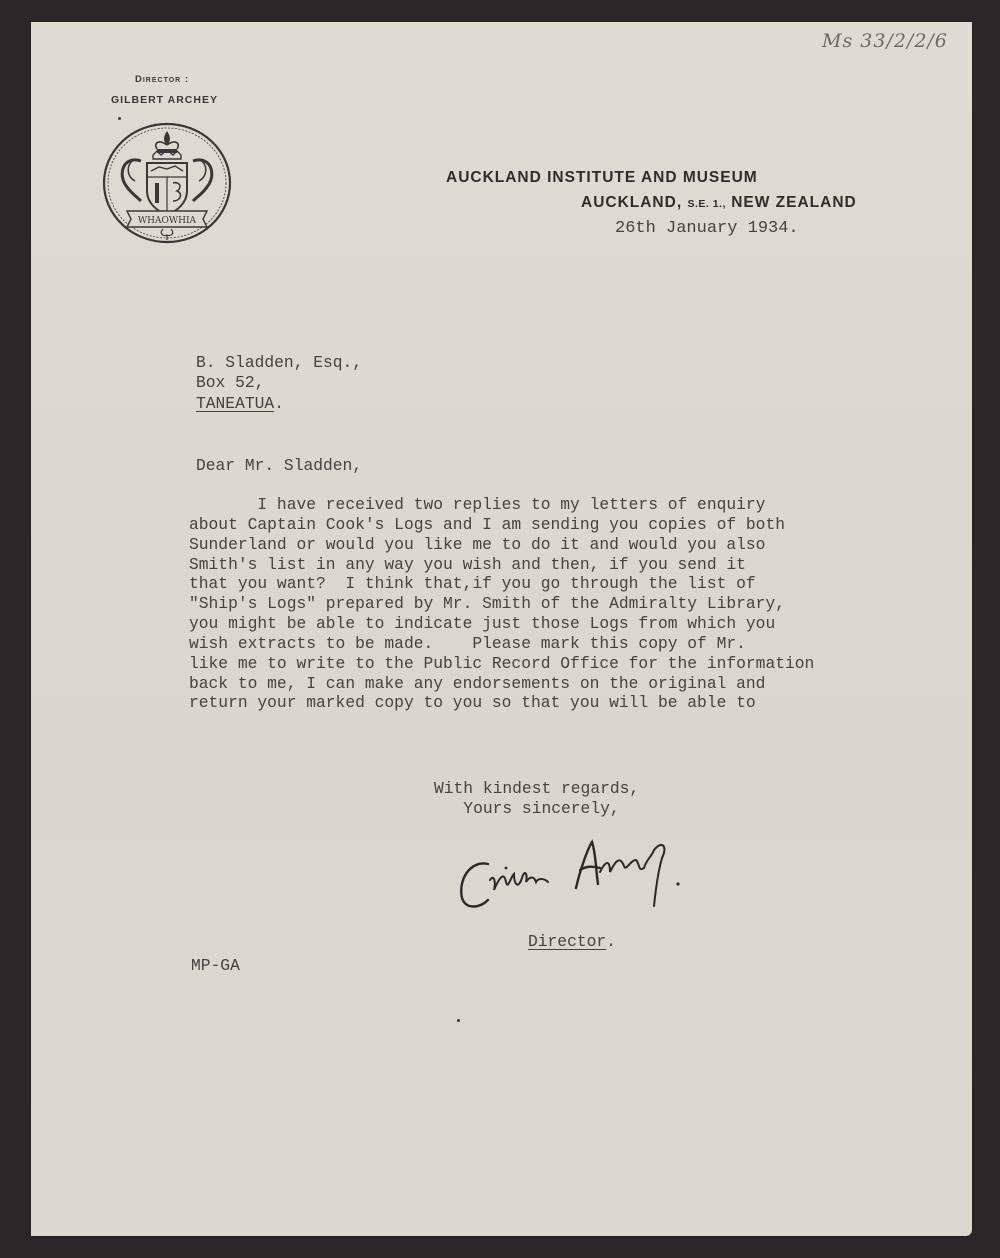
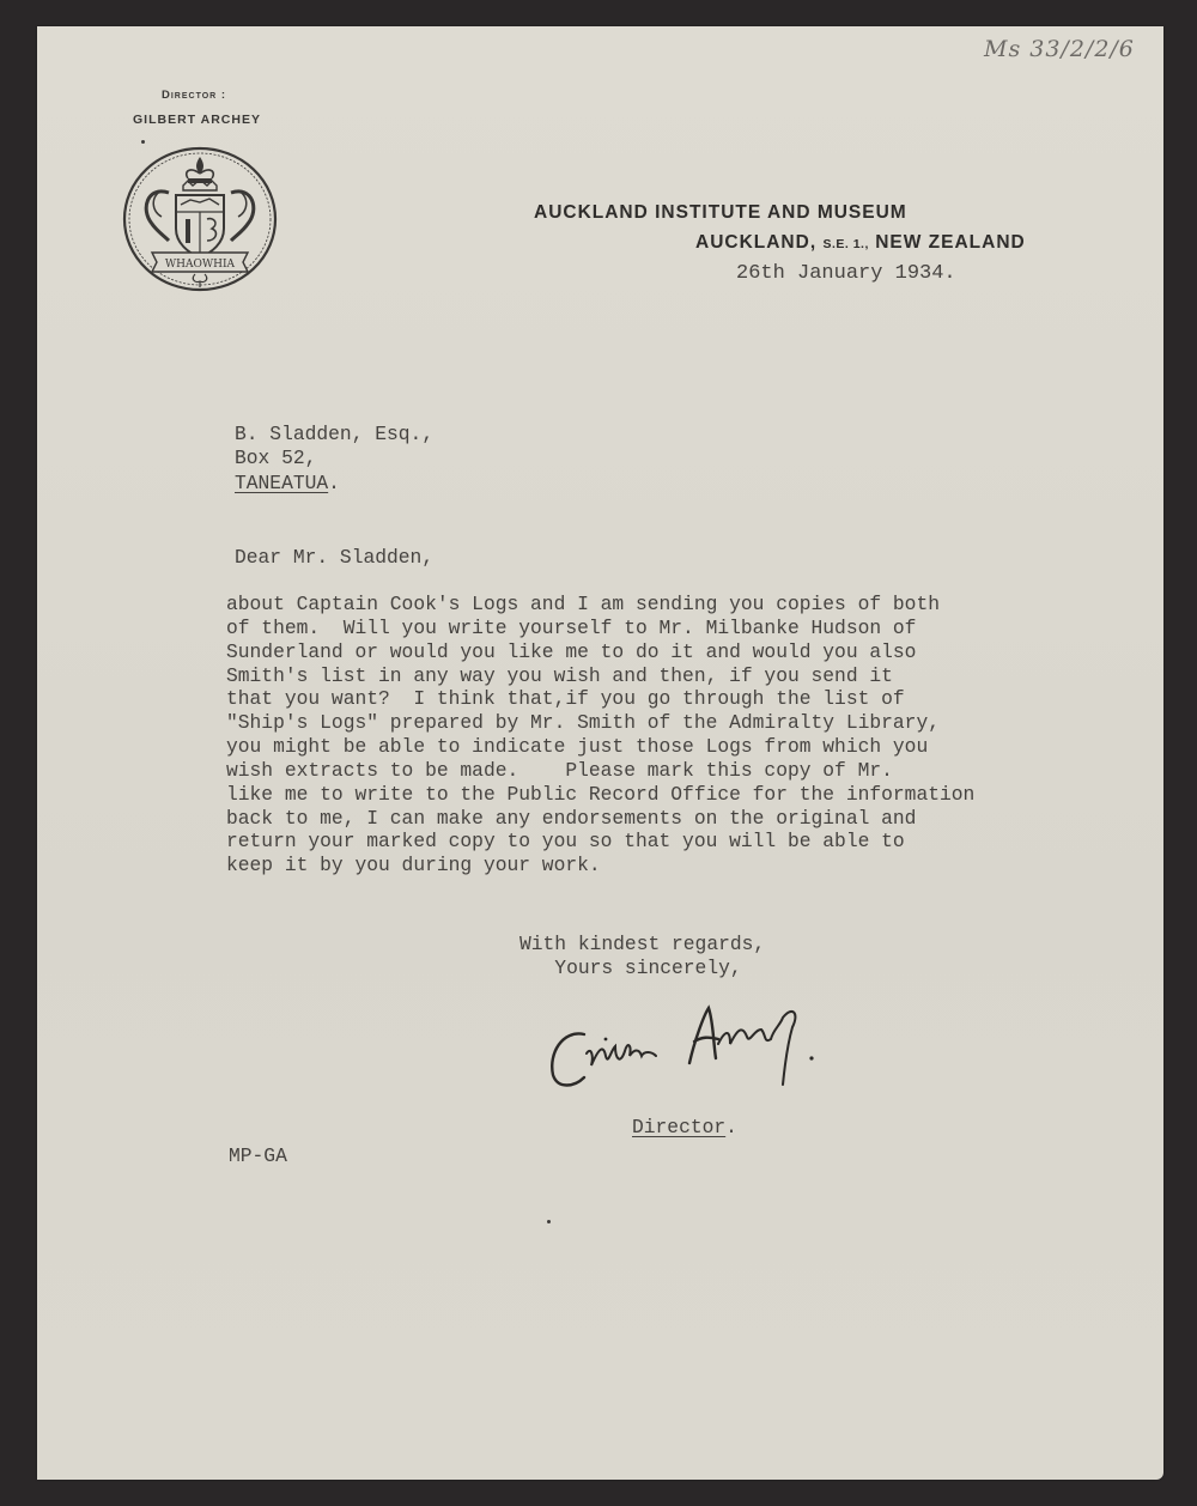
  Ms 33/2/2/6
  Director :
  GILBERT ARCHEY
  WHAOWHIA
  AUCKLAND INSTITUTE AND MUSEUM
  AUCKLAND, S.E. 1., NEW ZEALAND
  26th January 1934.
  B. Sladden, Esq.,
  Box 52,
  TANEATUA.
  Dear Mr. Sladden,
- I have received two replies to my letters of enquiry
  about Captain Cook's Logs and I am sending you copies of both
+ of them. Will you write yourself to Mr. Milbanke Hudson of
  Sunderland or would you like me to do it and would you also
  Smith's list in any way you wish and then, if you send it
  that you want? I think that,if you go through the list of
  "Ship's Logs" prepared by Mr. Smith of the Admiralty Library,
  you might be able to indicate just those Logs from which you
  wish extracts to be made. Please mark this copy of Mr.
  like me to write to the Public Record Office for the information
  back to me, I can make any endorsements on the original and
  return your marked copy to you so that you will be able to
+ keep it by you during your work.
  With kindest regards,
  Yours sincerely,
  Director.
  MP-GA
